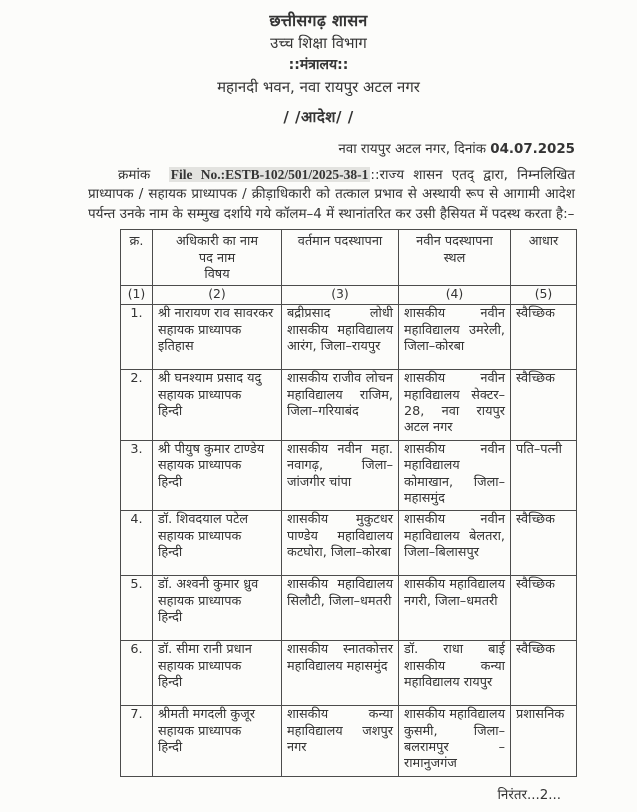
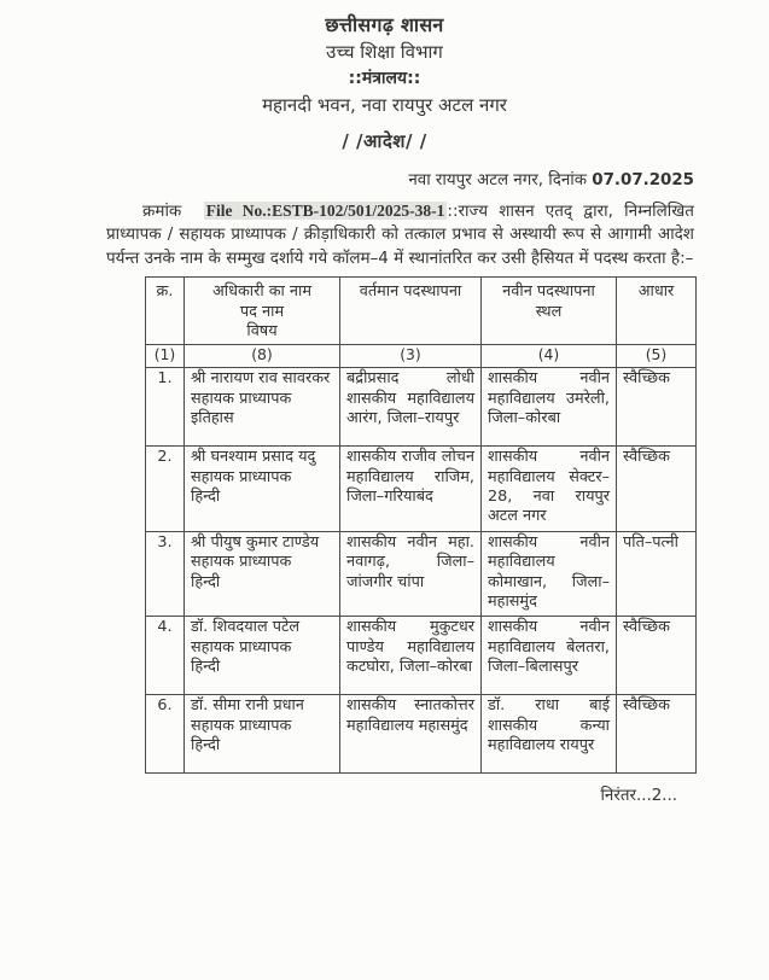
  छत्तीसगढ़ शासन
  उच्च शिक्षा विभाग
  ::मंत्रालय::
  महानदी भवन, नवा रायपुर अटल नगर
  / /आदेश/ /
- नवा रायपुर अटल नगर, दिनांक 04.07.2025
+ नवा रायपुर अटल नगर, दिनांक 07.07.2025
  क्रमांक File No.:ESTB-102/501/2025-38-1 ::राज्य शासन एतद् द्वारा, निम्नलिखित प्राध्यापक / सहायक प्राध्यापक / क्रीड़ाधिकारी को तत्काल प्रभाव से अस्थायी रूप से आगामी आदेश पर्यन्त उनके नाम के सम्मुख दर्शाये गये कॉलम–4 में स्थानांतरित कर उसी हैसियत में पदस्थ करता है:–
  क्र.	अधिकारी का नाम पद नाम विषय	वर्तमान पदस्थापना	नवीन पदस्थापना स्थल	आधार
- (1)	(2)	(3)	(4)	(5)
+ (1)	(8)	(3)	(4)	(5)
  1.	श्री नारायण राव सावरकर सहायक प्राध्यापक इतिहास	बद्रीप्रसाद लोधी शासकीय महाविद्यालय आरंग, जिला–रायपुर	शासकीय नवीन महाविद्यालय उमरेली, जिला–कोरबा	स्वैच्छिक
  2.	श्री घनश्याम प्रसाद यदु सहायक प्राध्यापक हिन्दी	शासकीय राजीव लोचन महाविद्यालय राजिम, जिला–गरियाबंद	शासकीय नवीन महाविद्यालय सेक्टर–28, नवा रायपुर अटल नगर	स्वैच्छिक
  3.	श्री पीयुष कुमार टाण्डेय सहायक प्राध्यापक हिन्दी	शासकीय नवीन महा. नवागढ़, जिला–जांजगीर चांपा	शासकीय नवीन महाविद्यालय कोमाखान, जिला–महासमुंद	पति–पत्नी
  4.	डॉ. शिवदयाल पटेल सहायक प्राध्यापक हिन्दी	शासकीय मुकुटधर पाण्डेय महाविद्यालय कटघोरा, जिला–कोरबा	शासकीय नवीन महाविद्यालय बेलतरा, जिला–बिलासपुर	स्वैच्छिक
- 5.	डॉ. अश्वनी कुमार ध्रुव सहायक प्राध्यापक हिन्दी	शासकीय महाविद्यालय सिलौटी, जिला–धमतरी	शासकीय महाविद्यालय नगरी, जिला–धमतरी	स्वैच्छिक
  6.	डॉ. सीमा रानी प्रधान सहायक प्राध्यापक हिन्दी	शासकीय स्नातकोत्तर महाविद्यालय महासमुंद	डॉ. राधा बाई शासकीय कन्या महाविद्यालय रायपुर	स्वैच्छिक
- 7.	श्रीमती मगदली कुजूर सहायक प्राध्यापक हिन्दी	शासकीय कन्या महाविद्यालय जशपुर नगर	शासकीय महाविद्यालय कुसमी, जिला–बलरामपुर – रामानुजगंज	प्रशासनिक
  निरंतर...2...
